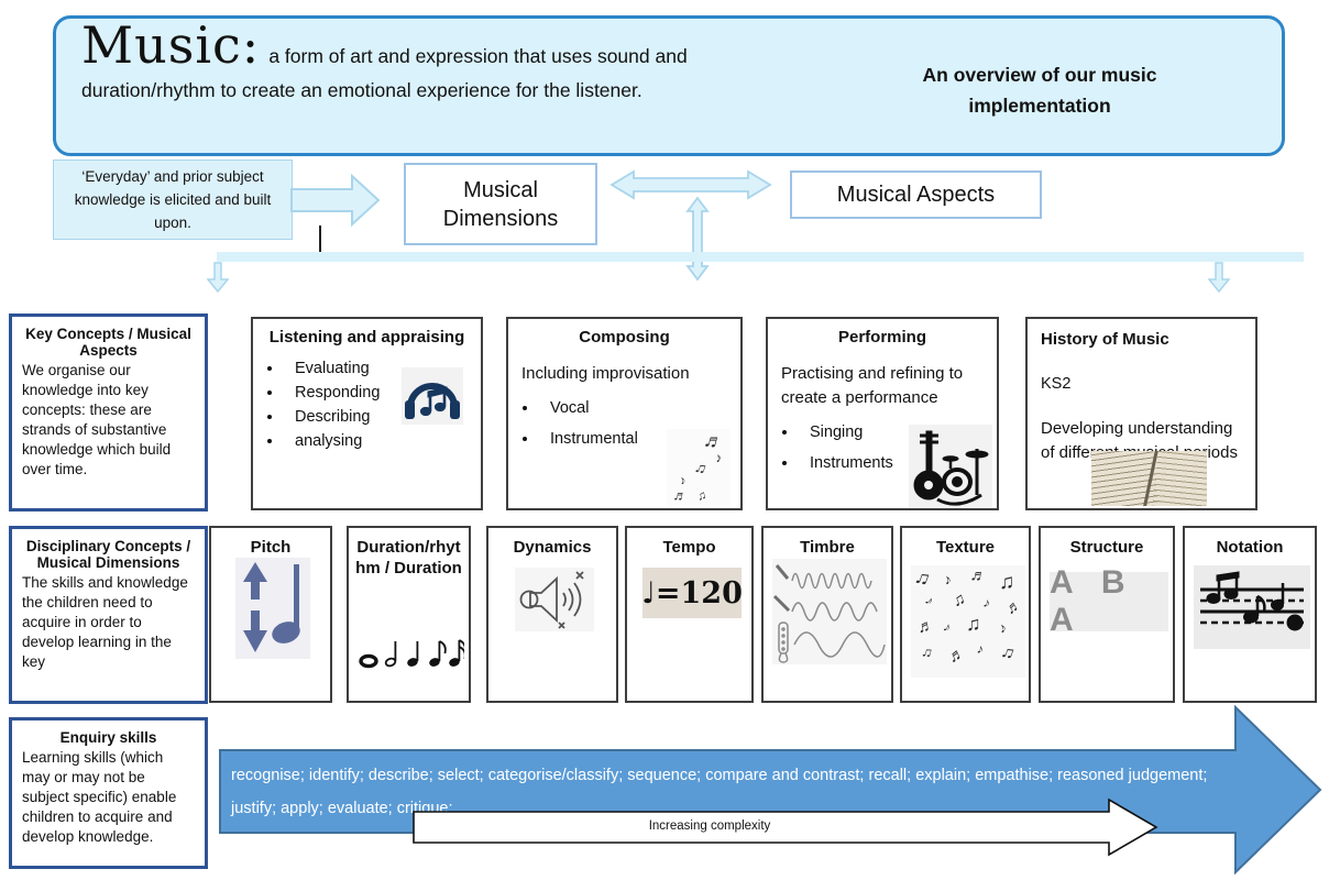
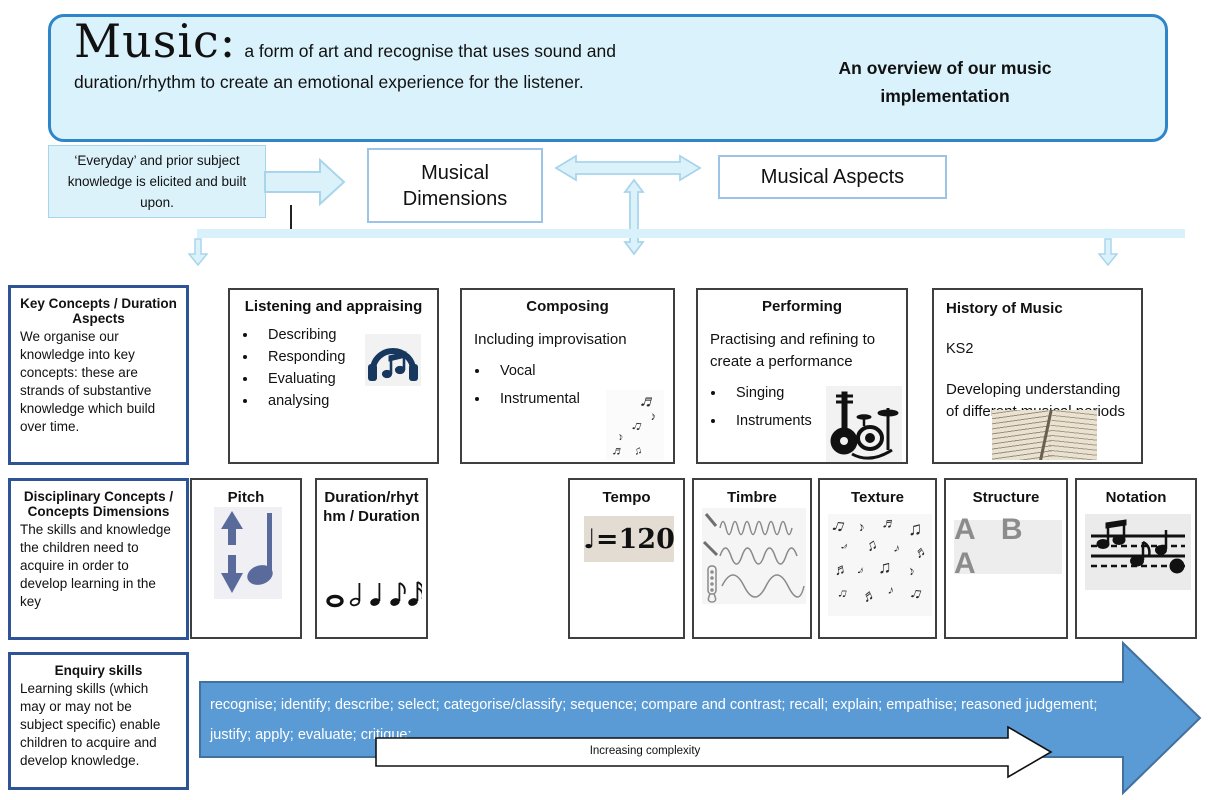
- Music: a form of art and expression that uses sound and duration/rhythm to create an emotional experience for the listener.
+ Music: a form of art and recognise that uses sound and duration/rhythm to create an emotional experience for the listener.
  An overview of our music implementation
  ‘Everyday’ and prior subject knowledge is elicited and built upon.
  Musical Dimensions
  Musical Aspects
- Key Concepts / Musical Aspects
+ Key Concepts / Duration Aspects
  We organise our knowledge into key concepts: these are strands of substantive knowledge which build over time.
- Disciplinary Concepts / Musical Dimensions
+ Disciplinary Concepts / Concepts Dimensions
  The skills and knowledge the children need to acquire in order to develop learning in the key
  Enquiry skills
  Learning skills (which may or may not be subject specific) enable children to acquire and develop knowledge.
  Listening and appraising
- Evaluating
+ Describing
  Responding
- Describing
+ Evaluating
  analysing
  Composing
  Including improvisation
  Vocal
  Instrumental
  Performing
  Practising and refining to create a performance
  Singing
  Instruments
  History of Music
  KS2
  Developing understanding of diffeiods
  Pitch
  Duration/rhythm / Duration
- Dynamics
  Tempo
  ♩=120
  Timbre
  Texture
  ♫
  ♫
  Structure
  A B A
  Notation
  recognise; identify; describe; select; categorise/classify; sequence; compare and contrast; recall; explain; empathise; reasoned judgement; justify; apply; evaluate; critique;
  Increasing complexity
